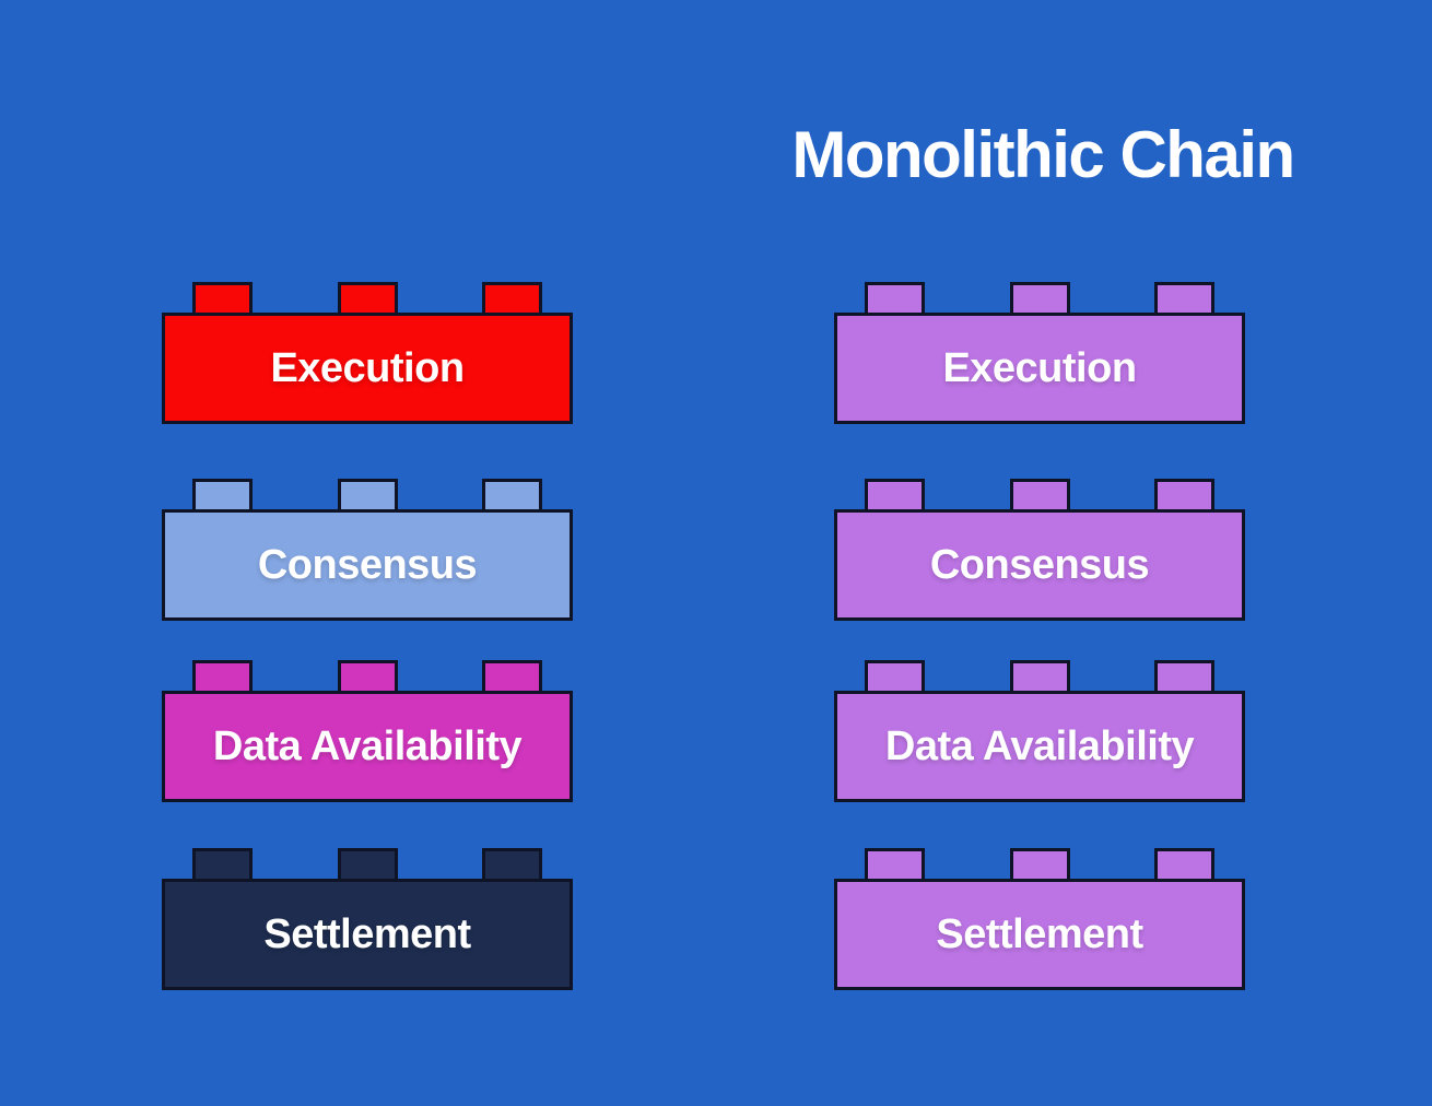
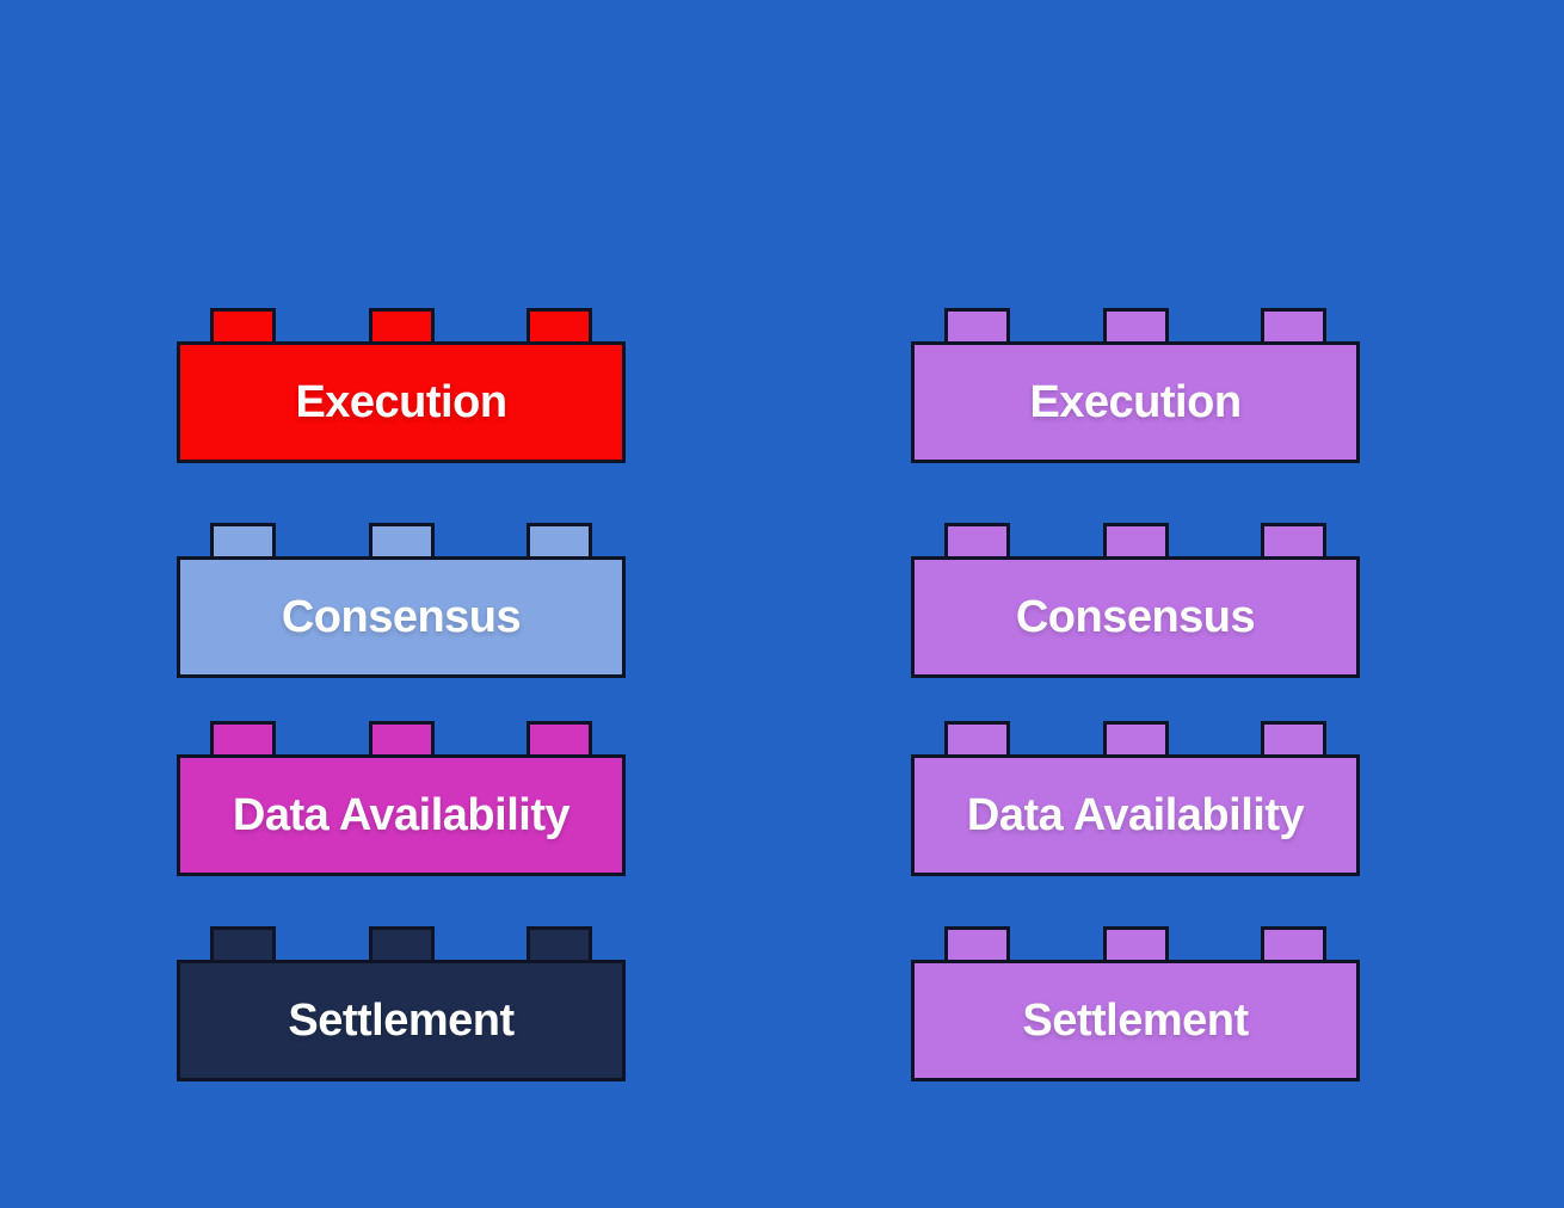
- Monolithic Chain
  Execution
  Consensus
  Data Availability
  Settlement
  Execution
  Consensus
  Data Availability
  Settlement
